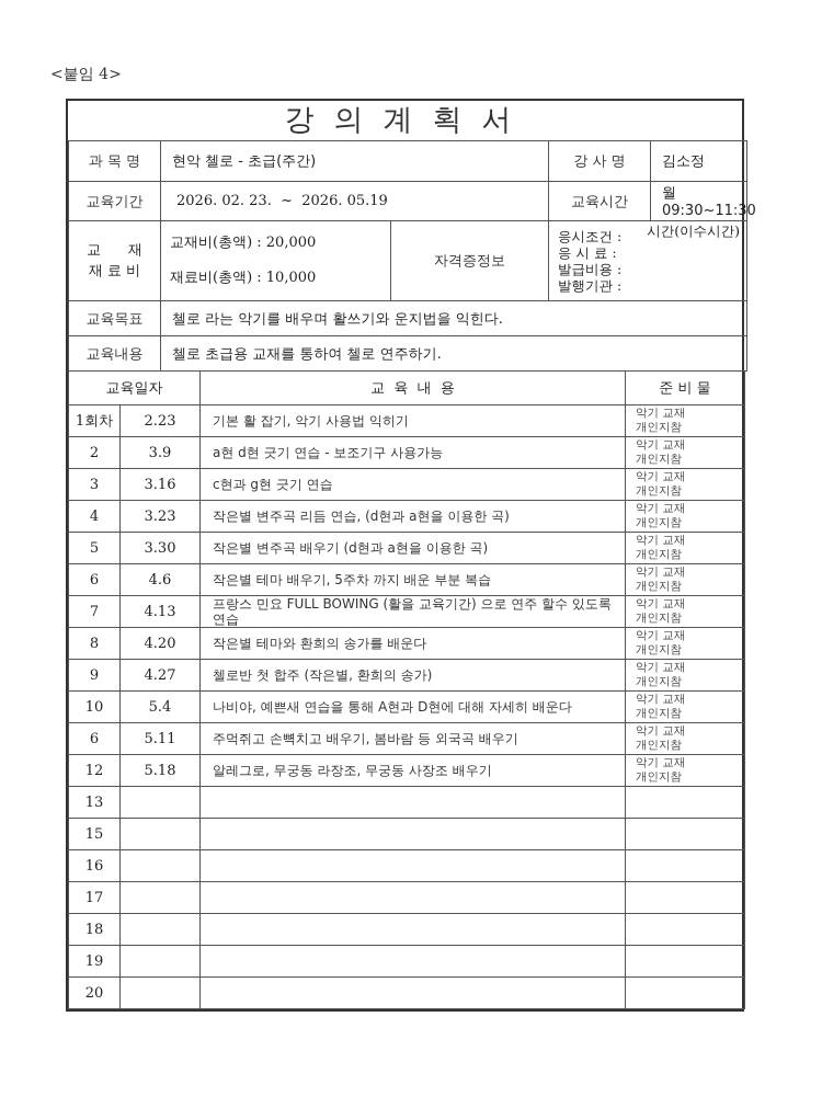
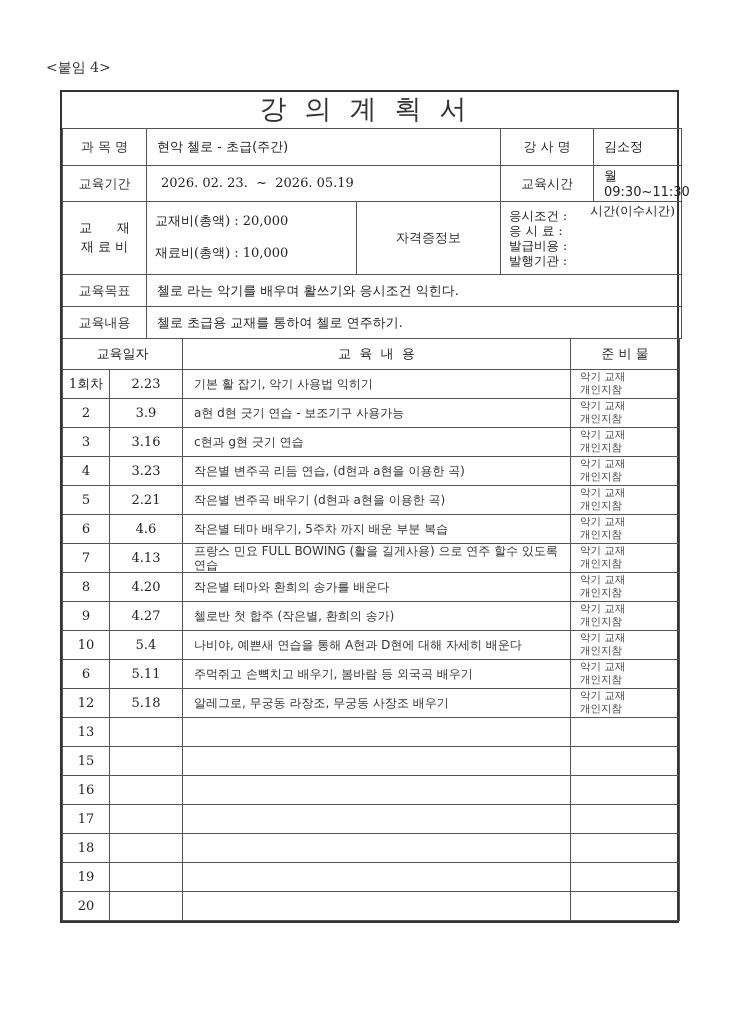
  <붙임 4>
  강의계획서
  과 목 명	현악 첼로 - 초급(주간)	강 사 명	김소정
  교육기간	2026. 02. 23. ~ 2026. 05.19	교육시간	월 09:30~11:30
  교 재 재 료 비	교재비(총액) : 20,000 재료비(총액) : 10,000	자격증정보	시간(이수시간) 응시조건 : 응 시 료 : 발급비용 : 발행기관 :
- 교육목표	첼로 라는 악기를 배우며 활쓰기와 운지법을 익힌다.
+ 교육목표	첼로 라는 악기를 배우며 활쓰기와 응시조건 익힌다.
  교육내용	첼로 초급용 교재를 통하여 첼로 연주하기.
  교육일자	교 육 내 용	준 비 물
  1회차	2.23	기본 활 잡기, 악기 사용법 익히기	악기 교재 개인지참
  2	3.9	a현 d현 긋기 연습 - 보조기구 사용가능	악기 교재 개인지참
  3	3.16	c현과 g현 긋기 연습	악기 교재 개인지참
  4	3.23	작은별 변주곡 리듬 연습, (d현과 a현을 이용한 곡)	악기 교재 개인지참
- 5	3.30	작은별 변주곡 배우기 (d현과 a현을 이용한 곡)	악기 교재 개인지참
+ 5	2.21	작은별 변주곡 배우기 (d현과 a현을 이용한 곡)	악기 교재 개인지참
  6	4.6	작은별 테마 배우기, 5주차 까지 배운 부분 복습	악기 교재 개인지참
- 7	4.13	프랑스 민요 FULL BOWING (활을 교육기간) 으로 연주 할수 있도록 연습	악기 교재 개인지참
+ 7	4.13	프랑스 민요 FULL BOWING (활을 길게사용) 으로 연주 할수 있도록 연습	악기 교재 개인지참
  8	4.20	작은별 테마와 환희의 송가를 배운다	악기 교재 개인지참
  9	4.27	첼로반 첫 합주 (작은별, 환희의 송가)	악기 교재 개인지참
  10	5.4	나비야, 예쁜새 연습을 통해 A현과 D현에 대해 자세히 배운다	악기 교재 개인지참
  6	5.11	주먹쥐고 손뼉치고 배우기, 봄바람 등 외국곡 배우기	악기 교재 개인지참
  12	5.18	알레그로, 무궁동 라장조, 무궁동 사장조 배우기	악기 교재 개인지참
  13
  15
  16
  17
  18
  19
  20
